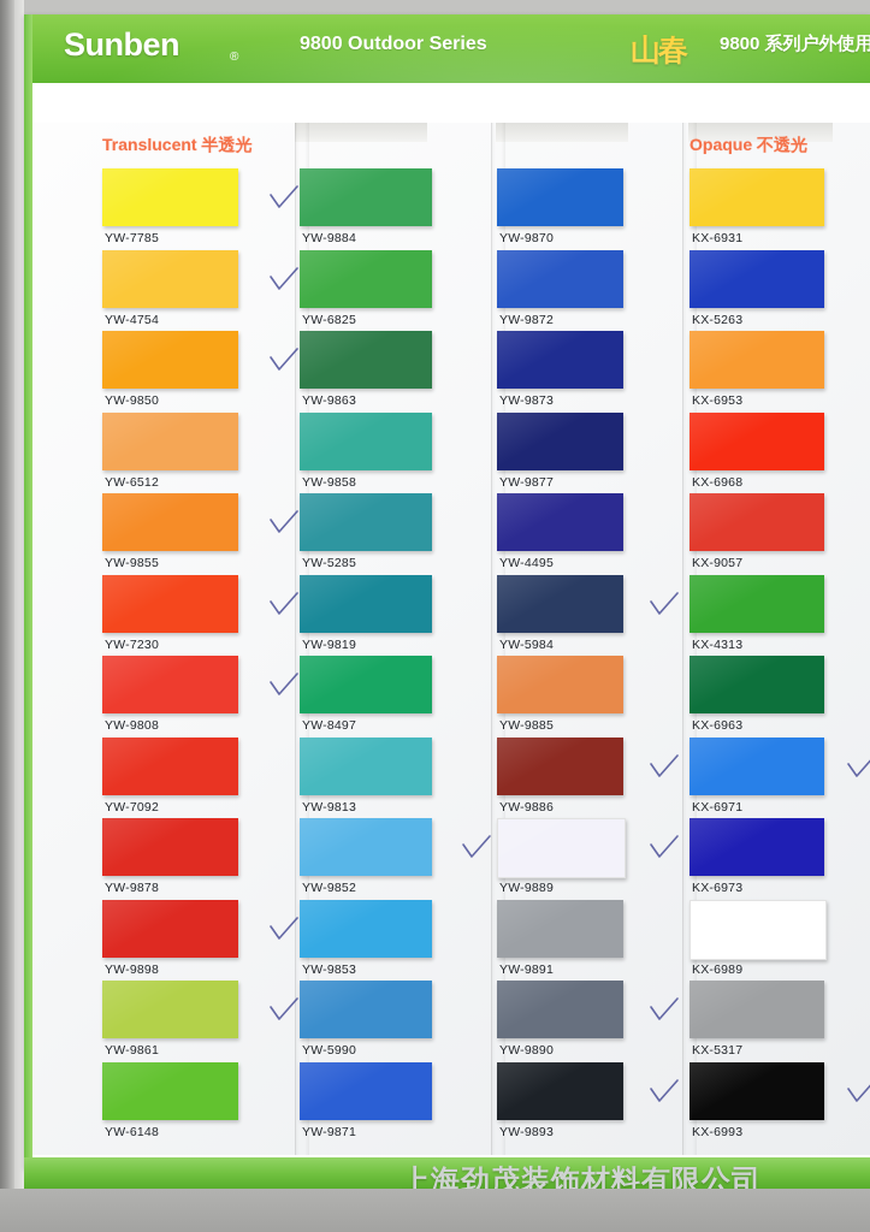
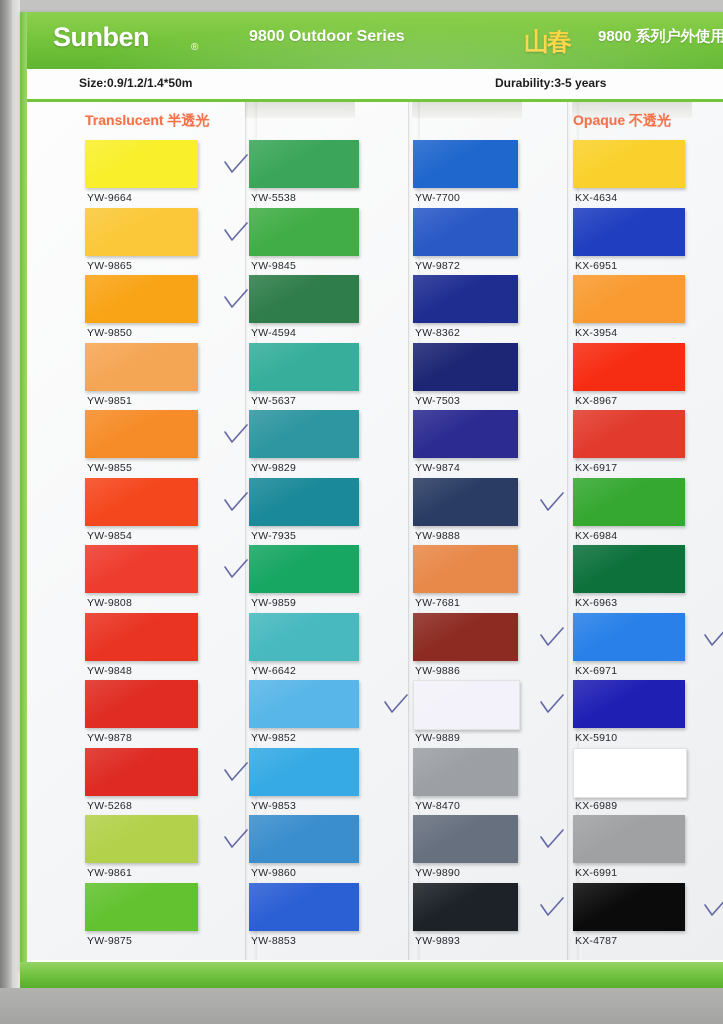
+ Size:0.9/1.2/1.4*50m
+ Durability:3-5 years
  Translucent 半透光
- YW-7785
+ YW-9664
- YW-4754
+ YW-9865
  YW-9850
- YW-6512
+ YW-9851
  YW-9855
- YW-7230
+ YW-9854
  YW-9808
- YW-7092
+ YW-9848
  YW-9878
- YW-9898
+ YW-5268
  YW-9861
- YW-6148
+ YW-9875
- YW-9884
+ YW-5538
- YW-6825
+ YW-9845
- YW-9863
+ YW-4594
- YW-9858
+ YW-5637
- YW-5285
+ YW-9829
- YW-9819
+ YW-7935
- YW-8497
+ YW-9859
- YW-9813
+ YW-6642
  YW-9852
  YW-9853
- YW-5990
+ YW-9860
- YW-9871
+ YW-8853
- YW-9870
+ YW-7700
  YW-9872
- YW-9873
+ YW-8362
- YW-9877
+ YW-7503
- YW-4495
+ YW-9874
- YW-5984
+ YW-9888
- YW-9885
+ YW-7681
  YW-9886
  YW-9889
- YW-9891
+ YW-8470
  YW-9890
  YW-9893
  Opaque 不透光
- KX-6931
+ KX-4634
- KX-5263
+ KX-6951
- KX-6953
+ KX-3954
- KX-6968
+ KX-8967
- KX-9057
+ KX-6917
- KX-4313
+ KX-6984
  KX-6963
  KX-6971
- KX-6973
+ KX-5910
  KX-6989
- KX-5317
+ KX-6991
- KX-6993
+ KX-4787
- 上海劲茂装饰材料有限公司
